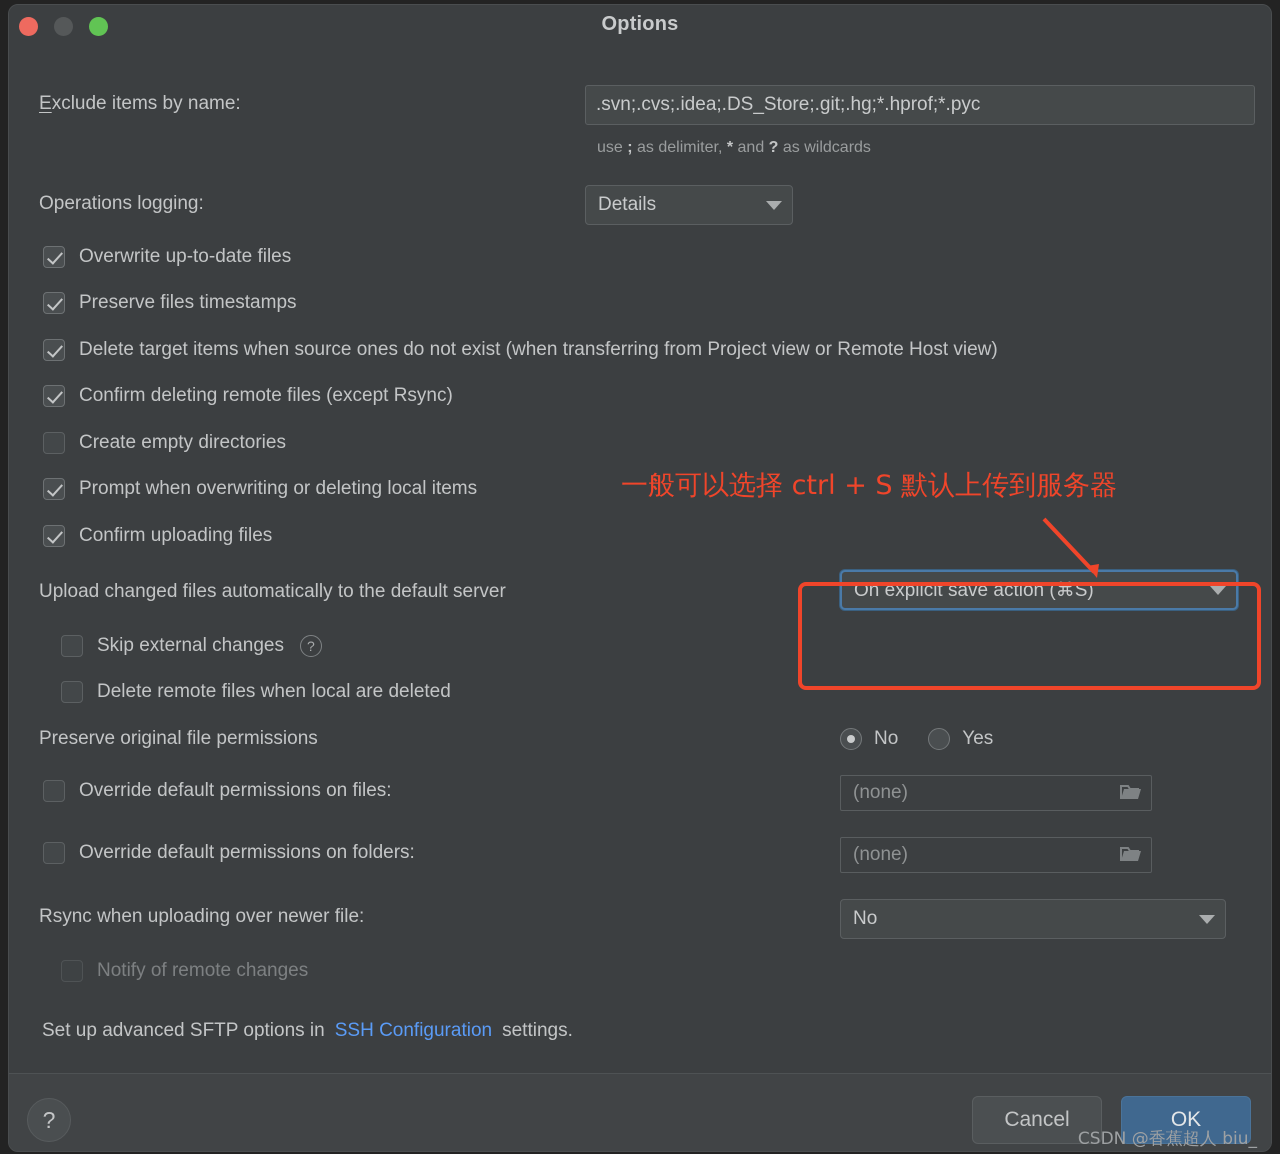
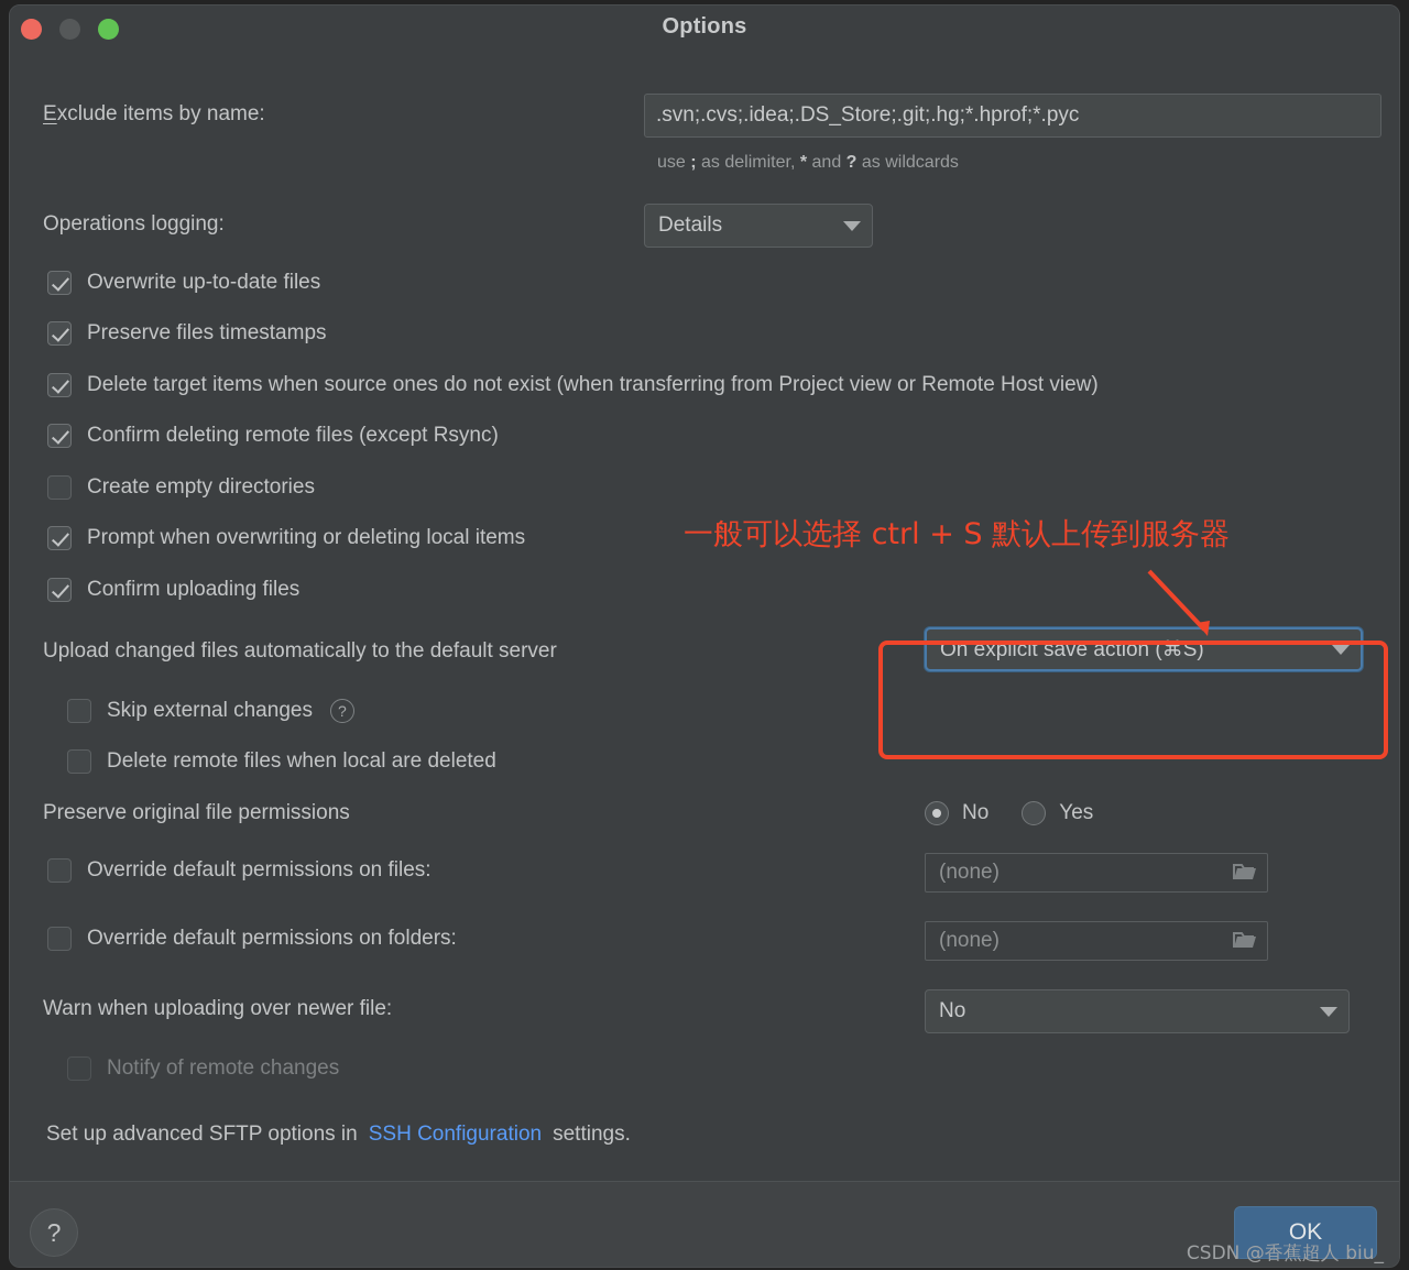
  Options
  Exclude items by name:
  .svn;.cvs;.idea;.DS_Store;.git;.hg;*.hprof;*.pyc
  use ; as delimiter, * and ? as wildcards
  Operations logging:
  Details
  Overwrite up-to-date files
  Preserve files timestamps
  Delete target items when source ones do not exist (when transferring from Project view or Remote Host view)
  Confirm deleting remote files (except Rsync)
  Create empty directories
  Prompt when overwriting or deleting local items
  Confirm uploading files
  Upload changed files automatically to the default server
  On explicit save action (⌘S)
  Skip external changes
  ?
  Delete remote files when local are deleted
  Preserve original file permissions
  No
  Yes
  Override default permissions on files:
  (none)
  Override default permissions on folders:
  (none)
- Rsync when uploading over newer file:
+ Warn when uploading over newer file:
  No
  Notify of remote changes
  Set up advanced SFTP options in
  SSH Configuration
  settings.
  一般可以选择 ctrl + S 默认上传到服务器
  ?
- Cancel
  OK
  CSDN @香蕉超人 biu_
